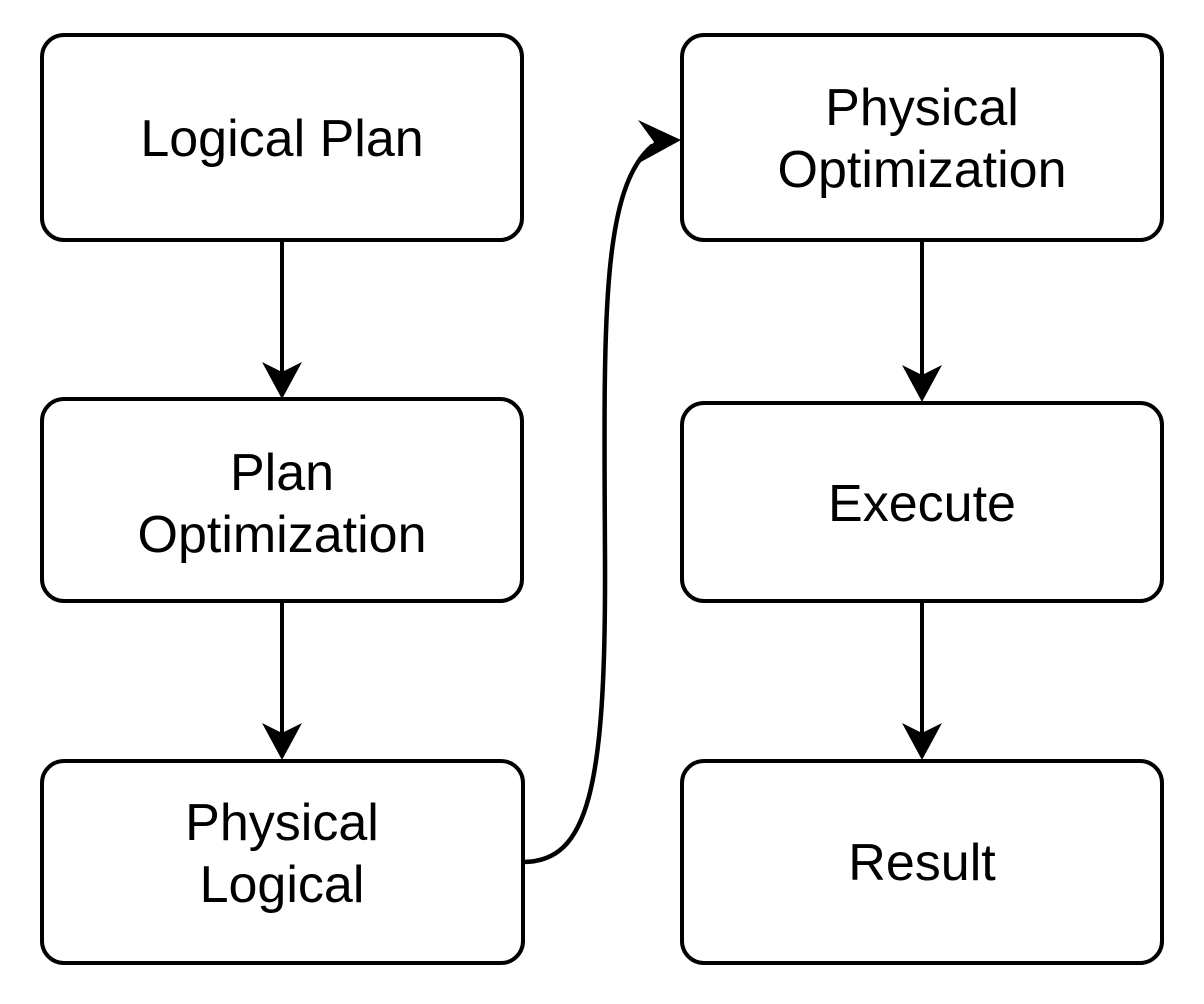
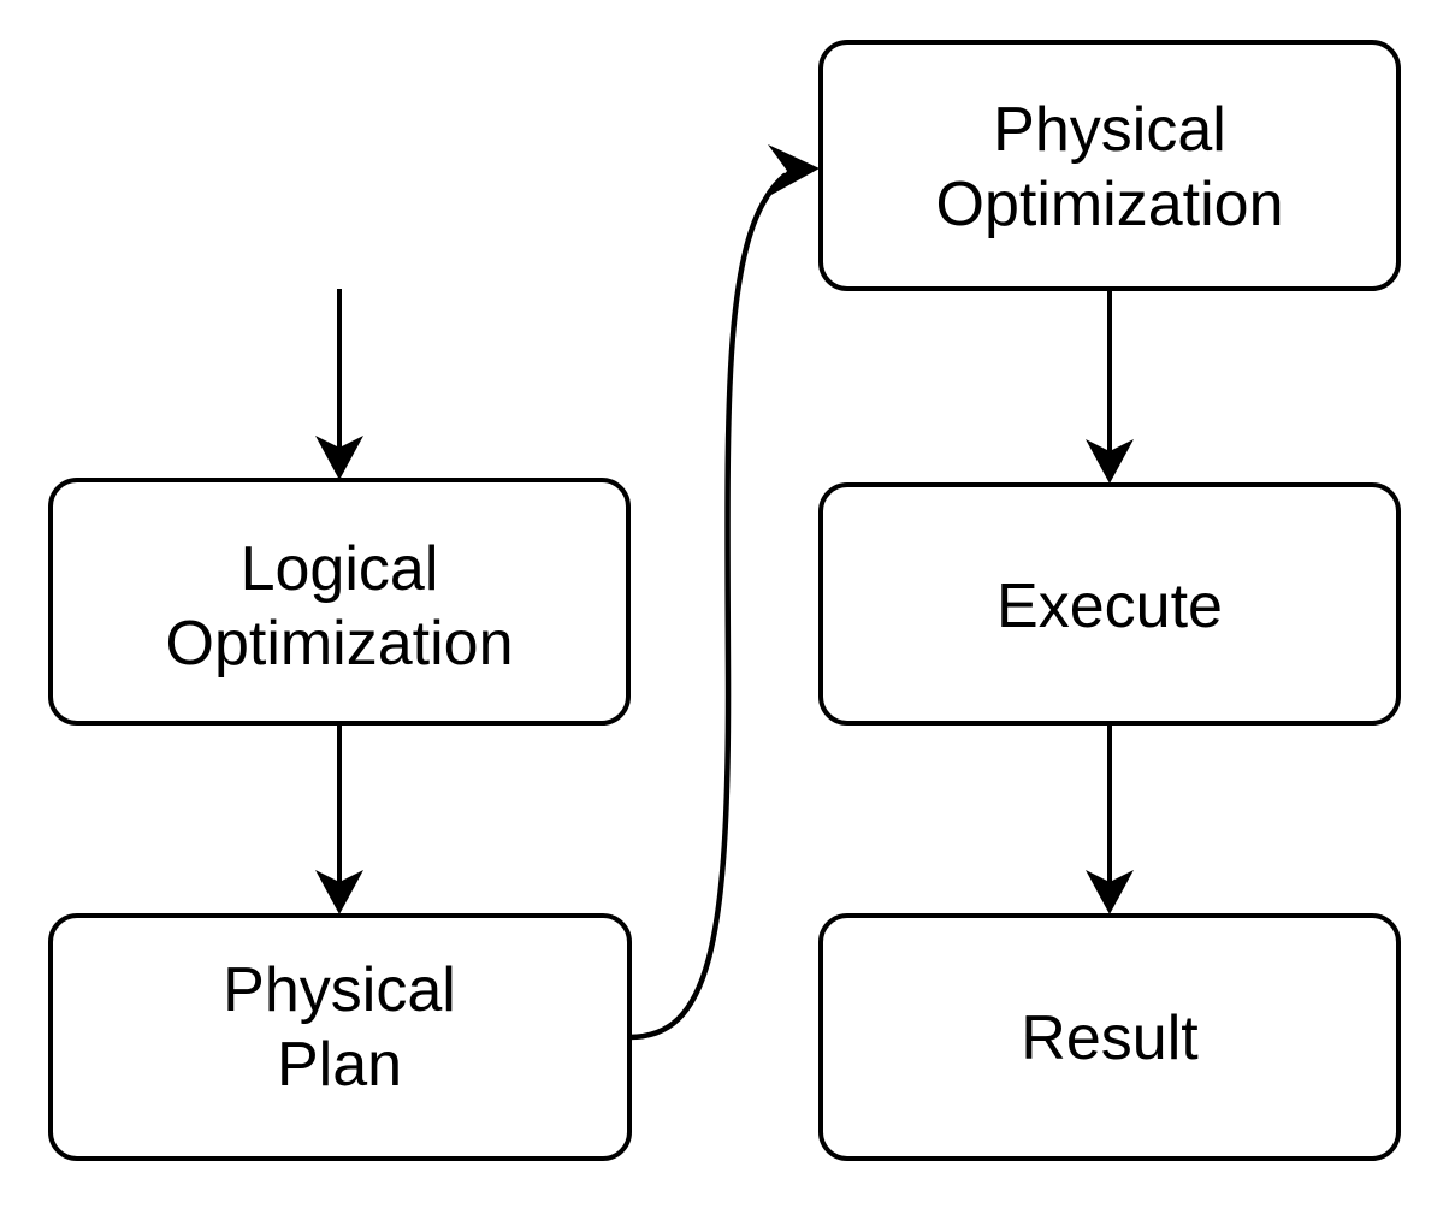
- Logical Plan
- Plan
+ Logical
  Optimization
  Physical
- Logical
+ Plan
  Physical
  Optimization
  Execute
  Result
